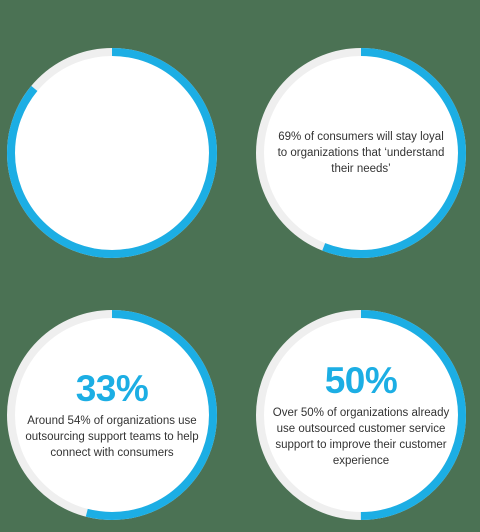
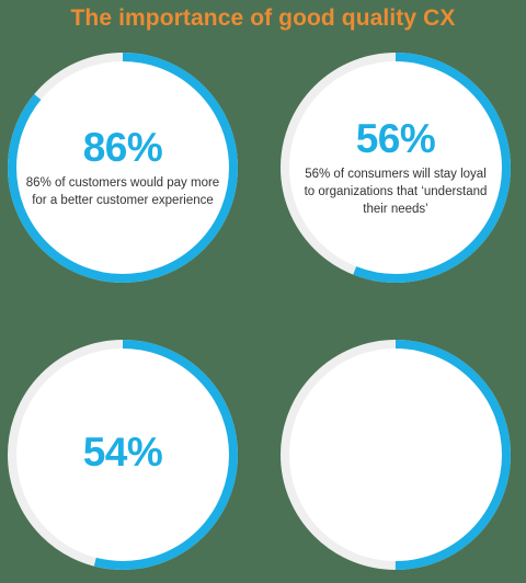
+ The importance of good quality CX
+ 86%
+ 86% of customers would pay more for a better customer experience
+ 56%
- 69% of consumers will stay loyal to organizations that ‘understand their needs’
+ 56% of consumers will stay loyal to organizations that ‘understand their needs’
- 33%
+ 54%
- Around 54% of organizations use outsourcing support teams to help connect with consumers
- 50%
- Over 50% of organizations already use outsourced customer service support to improve their customer experience
